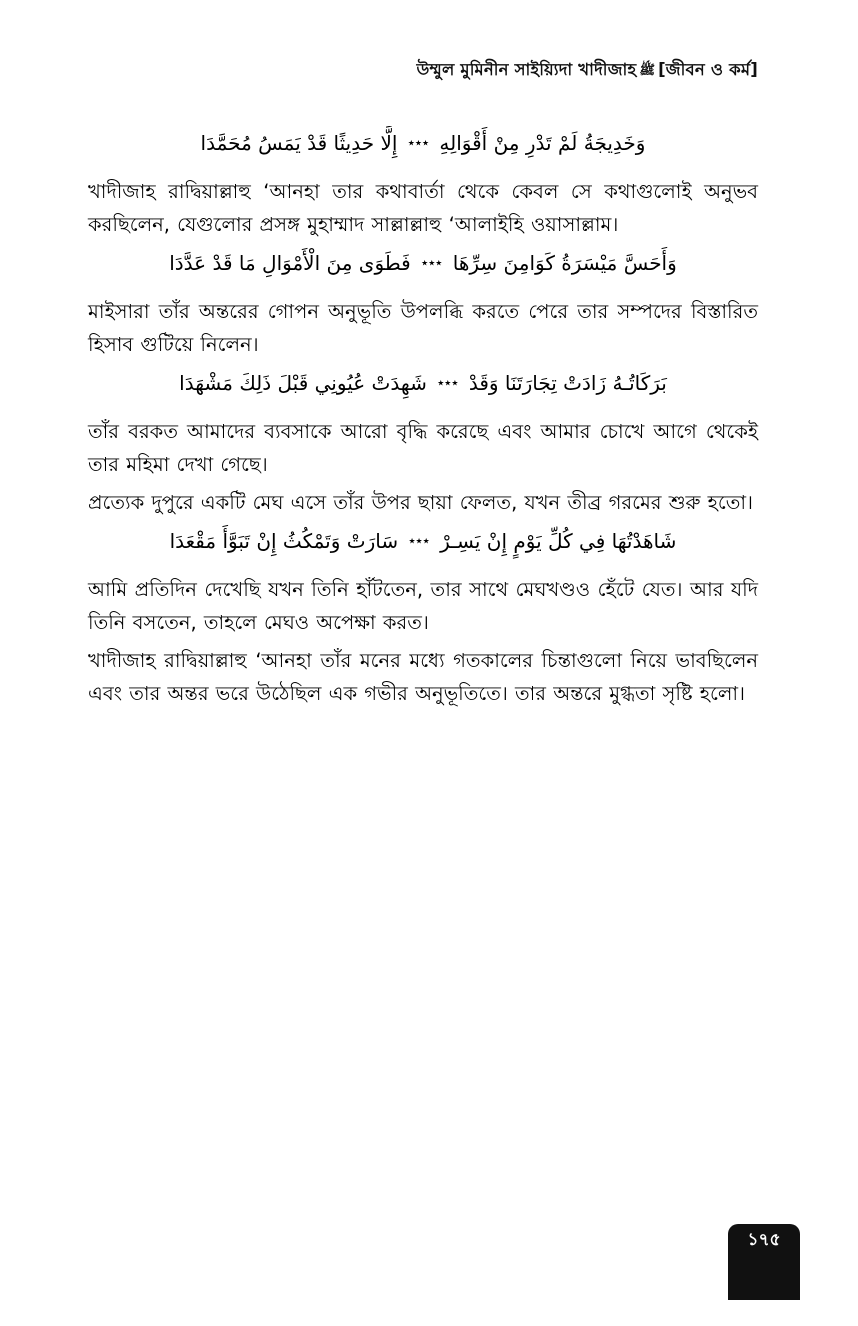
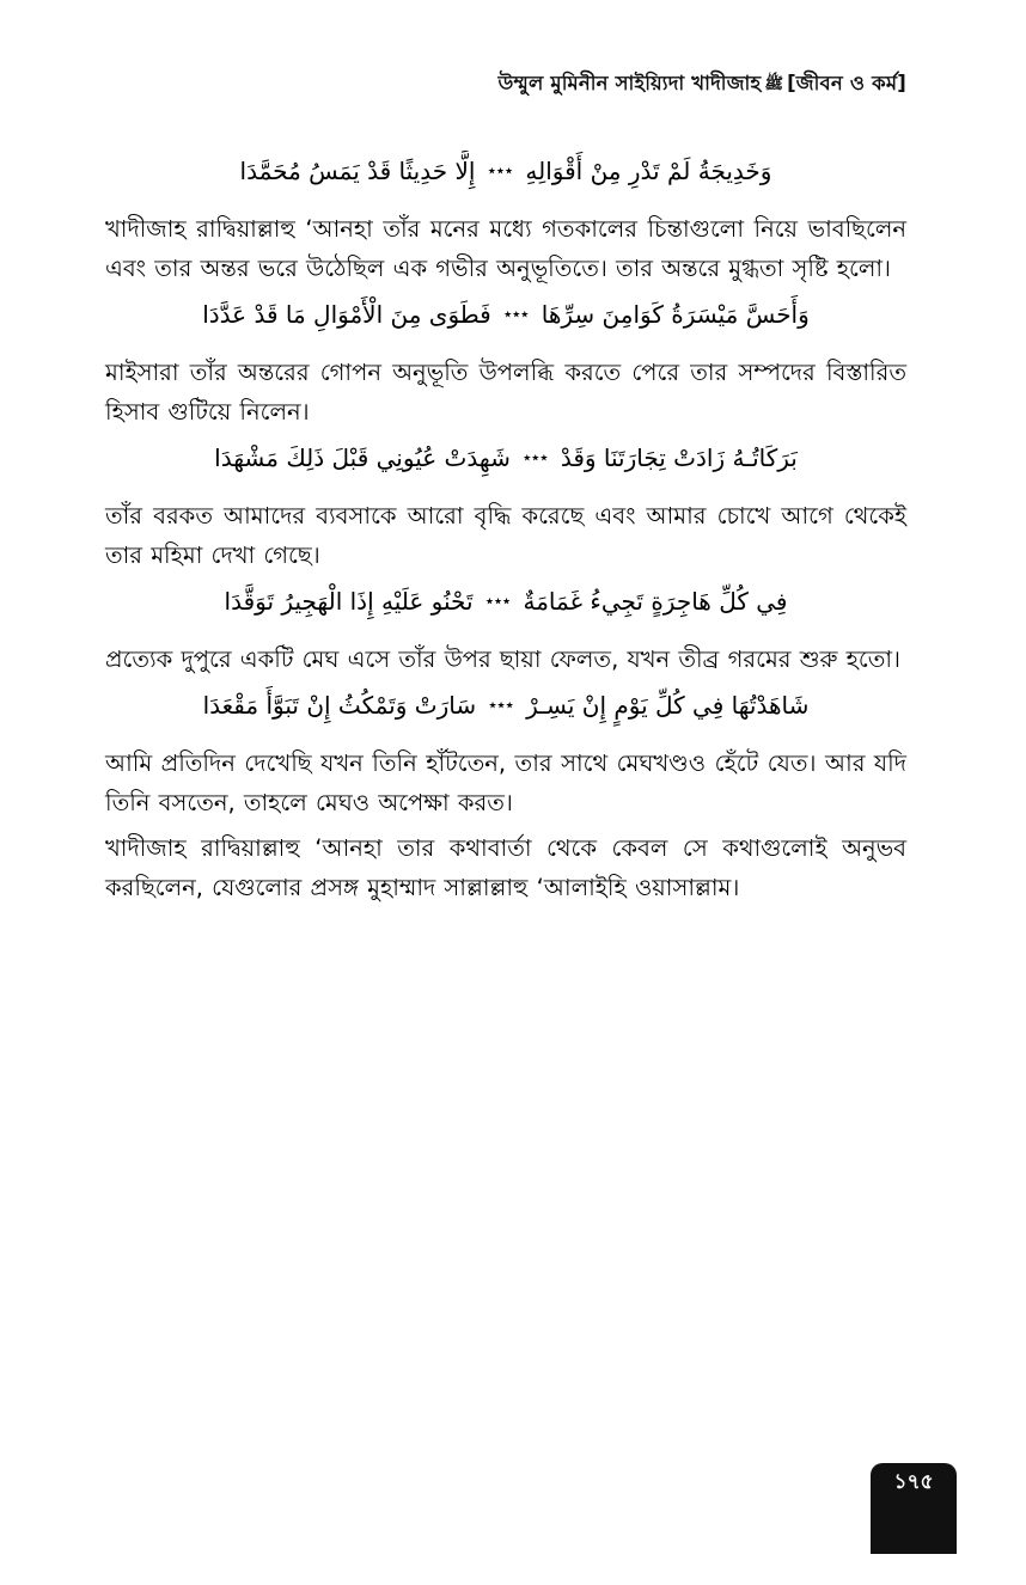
  উম্মুল মুমিনীন সাইয়্যিদা খাদীজাহ ﷺ [জীবন ও কর্ম]
  وَخَدِيجَةُ لَمْ تَدْرِ مِنْ أَقْوَالِهِ ٭٭٭ إِلَّا حَدِيثًا قَدْ يَمَسُ مُحَمَّدَا
- খাদীজাহ রাদ্বিয়াল্লাহু ‘আনহা তার কথাবার্তা থেকে কেবল সে কথাগুলোই অনুভব করছিলেন, যেগুলোর প্রসঙ্গ মুহাম্মাদ সাল্লাল্লাহু ‘আলাইহি ওয়াসাল্লাম।
+ খাদীজাহ রাদ্বিয়াল্লাহু ‘আনহা তাঁর মনের মধ্যে গতকালের চিন্তাগুলো নিয়ে ভাবছিলেন এবং তার অন্তর ভরে উঠেছিল এক গভীর অনুভূতিতে। তার অন্তরে মুগ্ধতা সৃষ্টি হলো।
  وَأَحَسَّ مَيْسَرَةُ كَوَامِنَ سِرِّهَا ٭٭٭ فَطَوَى مِنَ الْأَمْوَالِ مَا قَدْ عَدَّدَا
  মাইসারা তাঁর অন্তরের গোপন অনুভূতি উপলব্ধি করতে পেরে তার সম্পদের বিস্তারিত হিসাব গুটিয়ে নিলেন।
  بَرَكَاتُـهُ زَادَتْ تِجَارَتَنَا وَقَدْ ٭٭٭ شَهِدَتْ عُيُونِي قَبْلَ ذَلِكَ مَشْهَدَا
  তাঁর বরকত আমাদের ব্যবসাকে আরো বৃদ্ধি করেছে এবং আমার চোখে আগে থেকেই তার মহিমা দেখা গেছে।
+ فِي كُلِّ هَاجِرَةٍ تَجِيءُ غَمَامَةٌ ٭٭٭ تَحْنُو عَلَيْهِ إِذَا الْهَجِيرُ تَوَقَّدَا
  প্রত্যেক দুপুরে একটি মেঘ এসে তাঁর উপর ছায়া ফেলত, যখন তীব্র গরমের শুরু হতো।
  شَاهَدْتُهَا فِي كُلِّ يَوْمٍ إِنْ يَسِـرْ ٭٭٭ سَارَتْ وَتَمْكُثُ إِنْ تَبَوَّأَ مَقْعَدَا
  আমি প্রতিদিন দেখেছি যখন তিনি হাঁটতেন, তার সাথে মেঘখণ্ডও হেঁটে যেত। আর যদি তিনি বসতেন, তাহলে মেঘও অপেক্ষা করত।
- খাদীজাহ রাদ্বিয়াল্লাহু ‘আনহা তাঁর মনের মধ্যে গতকালের চিন্তাগুলো নিয়ে ভাবছিলেন এবং তার অন্তর ভরে উঠেছিল এক গভীর অনুভূতিতে। তার অন্তরে মুগ্ধতা সৃষ্টি হলো।
+ খাদীজাহ রাদ্বিয়াল্লাহু ‘আনহা তার কথাবার্তা থেকে কেবল সে কথাগুলোই অনুভব করছিলেন, যেগুলোর প্রসঙ্গ মুহাম্মাদ সাল্লাল্লাহু ‘আলাইহি ওয়াসাল্লাম।
  ১৭৫
